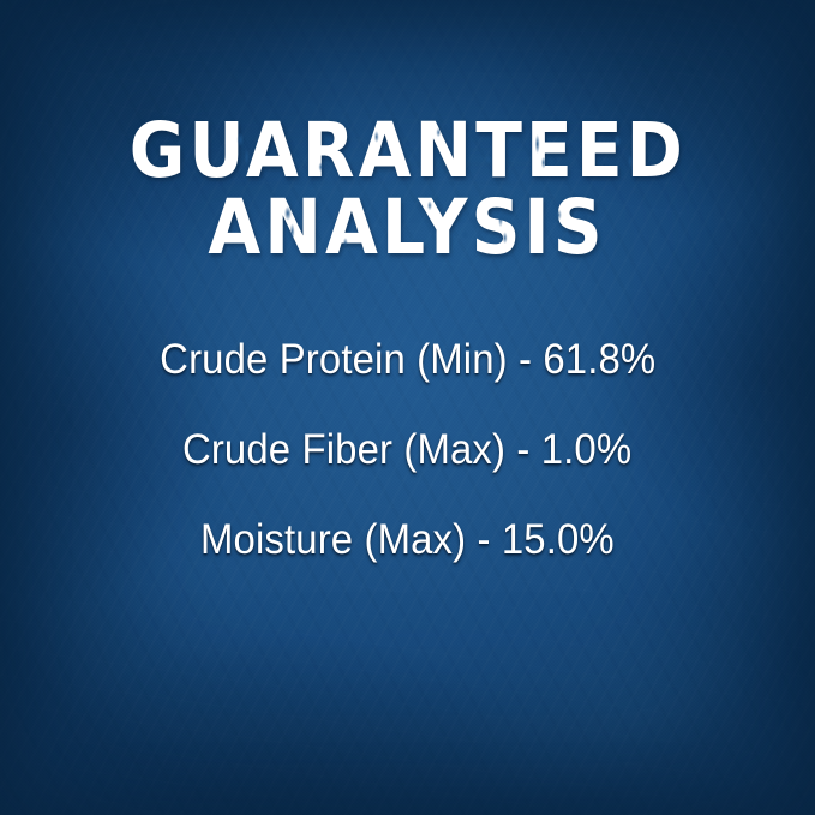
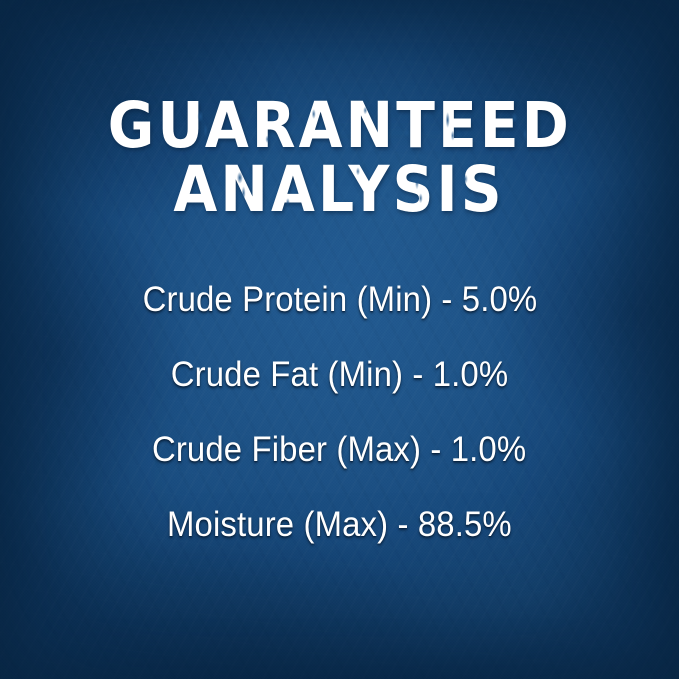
- Crude Protein (Min) - 61.8%
+ Crude Protein (Min) - 5.0%
+ Crude Fat (Min) - 1.0%
  Crude Fiber (Max) - 1.0%
- Moisture (Max) - 15.0%
+ Moisture (Max) - 88.5%
